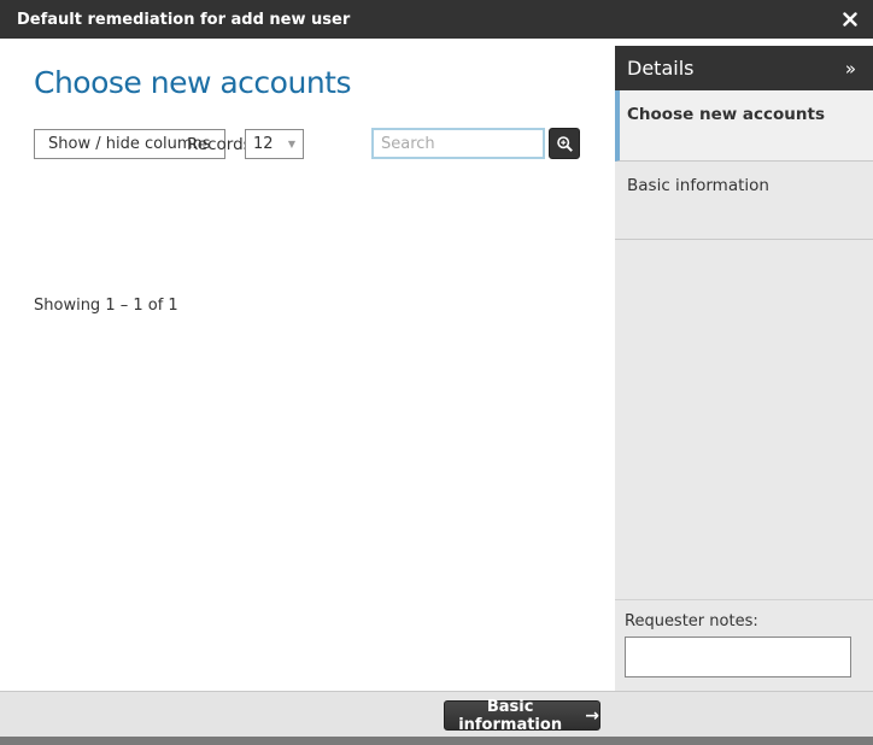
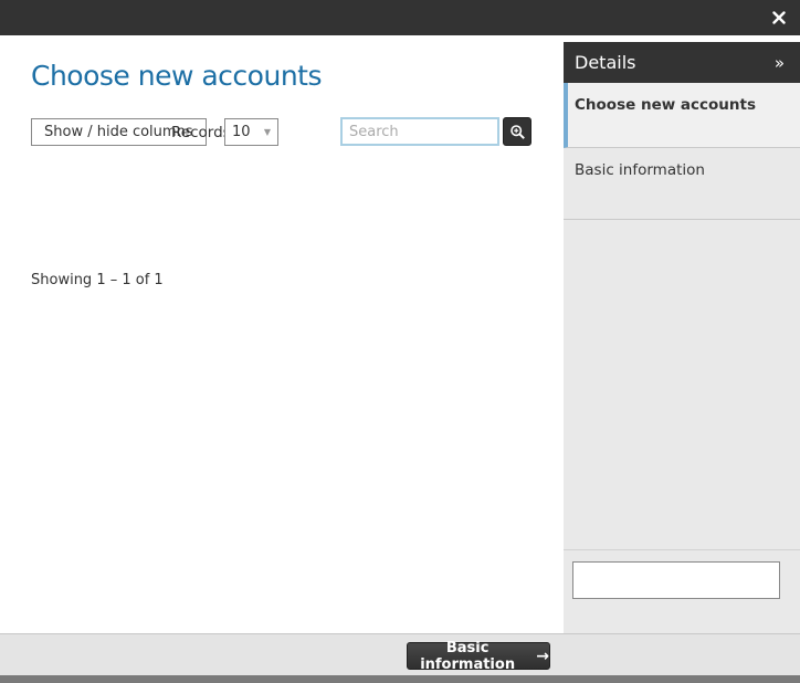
- Default remediation for add new user
  Choose new accounts
  Show / hide columns
  Record
- 12
+ 10
  ▼
  Search
  Showing 1 – 1 of 1
  Details
  »
  Choose new accounts
  Basic information
- Requester notes:
  Basic information
  →
